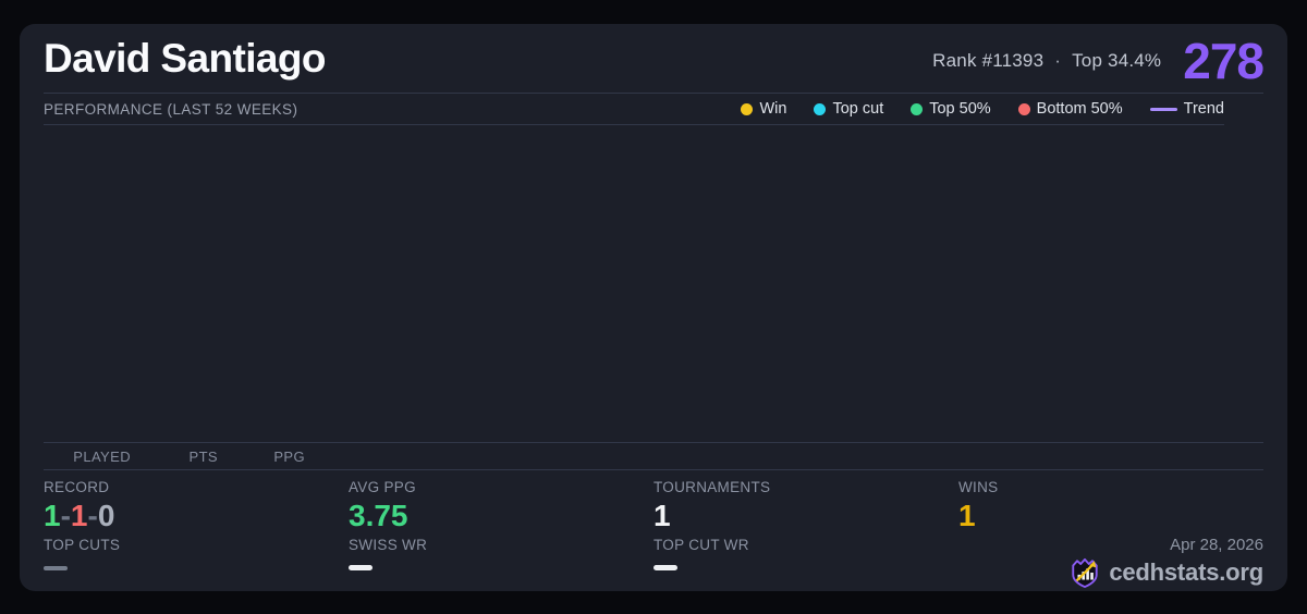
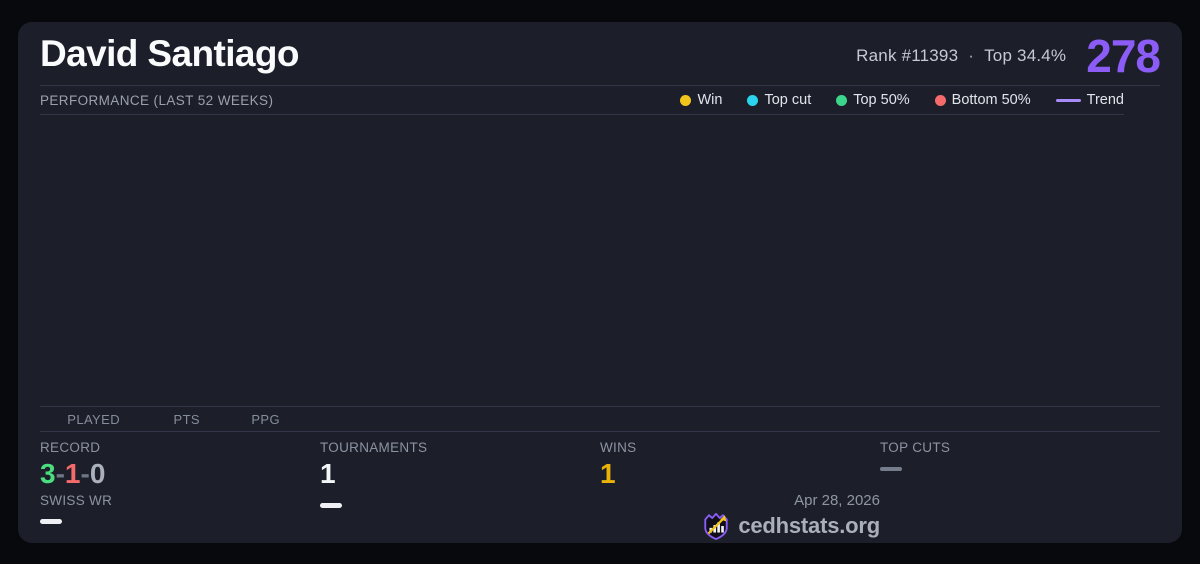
  David Santiago
  Rank #11393
  ·
  Top 34.4%
  278
  PERFORMANCE (LAST 52 WEEKS)
  Win
  Top cut
  Top 50%
  Bottom 50%
  Trend
  PLAYED
  PTS
  PPG
  RECORD
- 1-1-0
+ 3-1-0
- AVG PPG
- 3.75
  TOURNAMENTS
  1
  WINS
  1
  TOP CUTS
  SWISS WR
- TOP CUT WR
  Apr 28, 2026
  cedhstats.org
